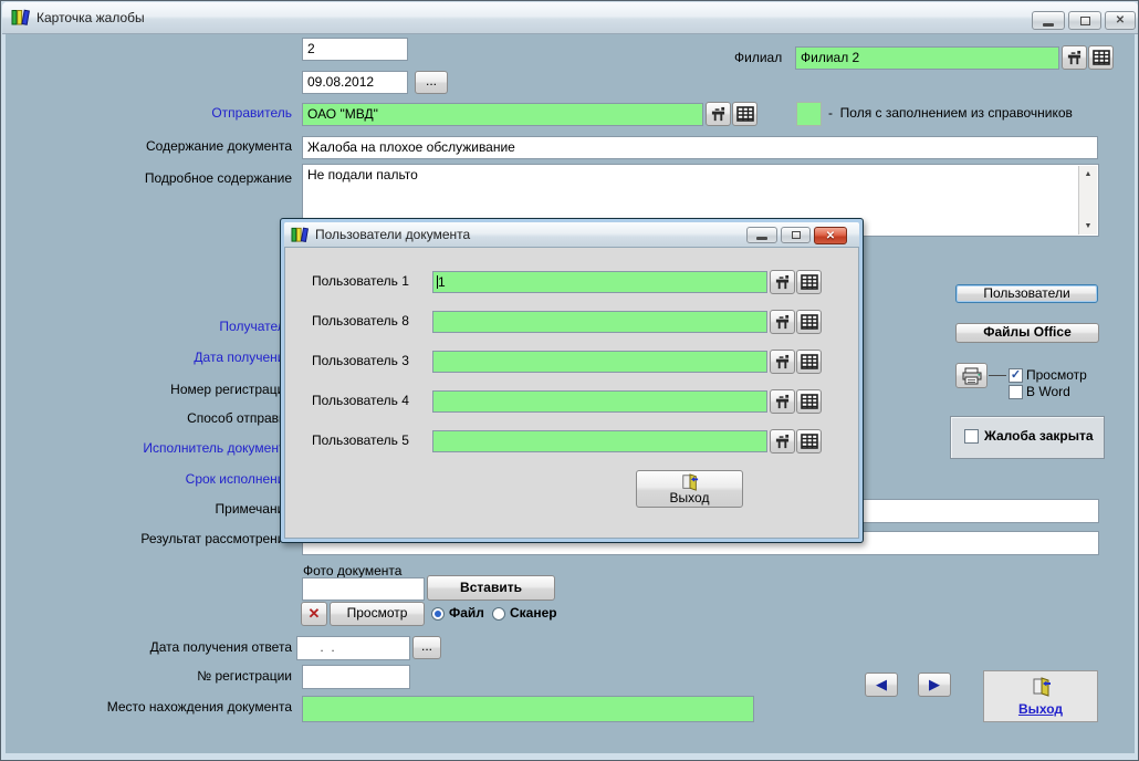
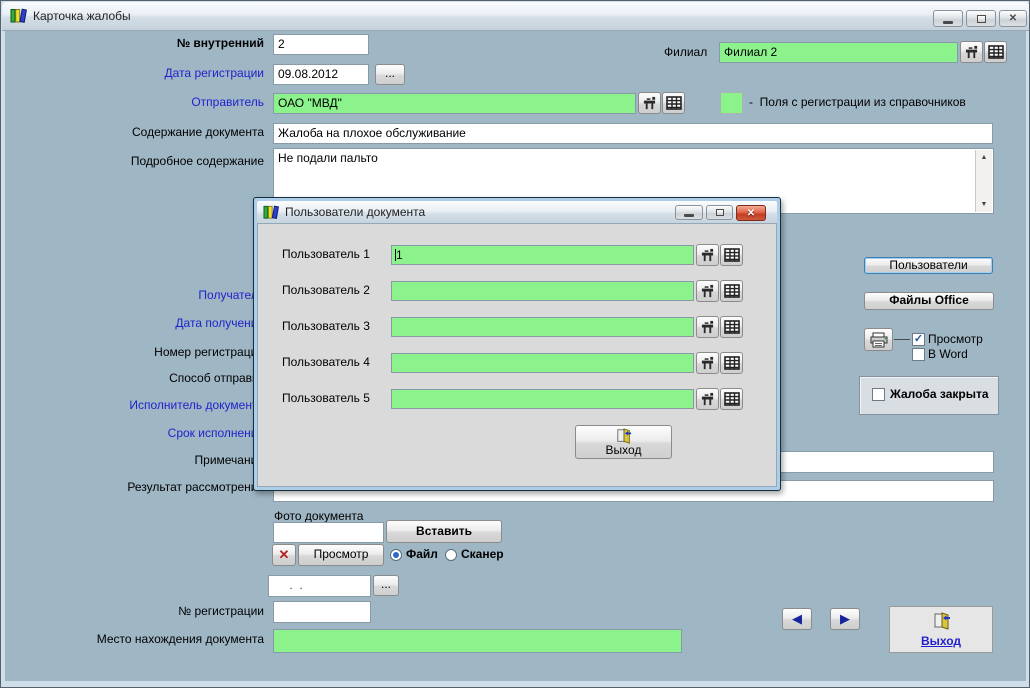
  Карточка жалобы
  ✕
+ № внутренний
  2
+ Дата регистрации
  09.08.2012
  ...
  Отправитель
  ОАО "МВД"
  Филиал
  Филиал 2
- - Поля с заполнением из справочников
+ - Поля с регистрации из справочников
  Содержание документа
  Жалоба на плохое обслуживание
  Подробное содержание
  Не подали пальто
  Получате
  Дата получен
  Номер регистрац
  Способ отправ
  Исполнитель докумен
  Срок исполнен
  Примечан
  Результат рассмотрен
  Фото документа
  Вставить
  ✕
  Просмотр
  Файл
  Сканер
- Дата получения ответа
  . .
  ...
  № регистрации
  Место нахождения документа
  Пользователи
  Файлы Office
  ✓
  Просмотр
  В Word
  Жалоба закрыта
  ◀
  ▶
  Выход
  Пользователи документа
  ✕
  Пользователь 1
  1
- Пользователь 8
+ Пользователь 2
  Пользователь 3
  Пользователь 4
  Пользователь 5
  Выход
